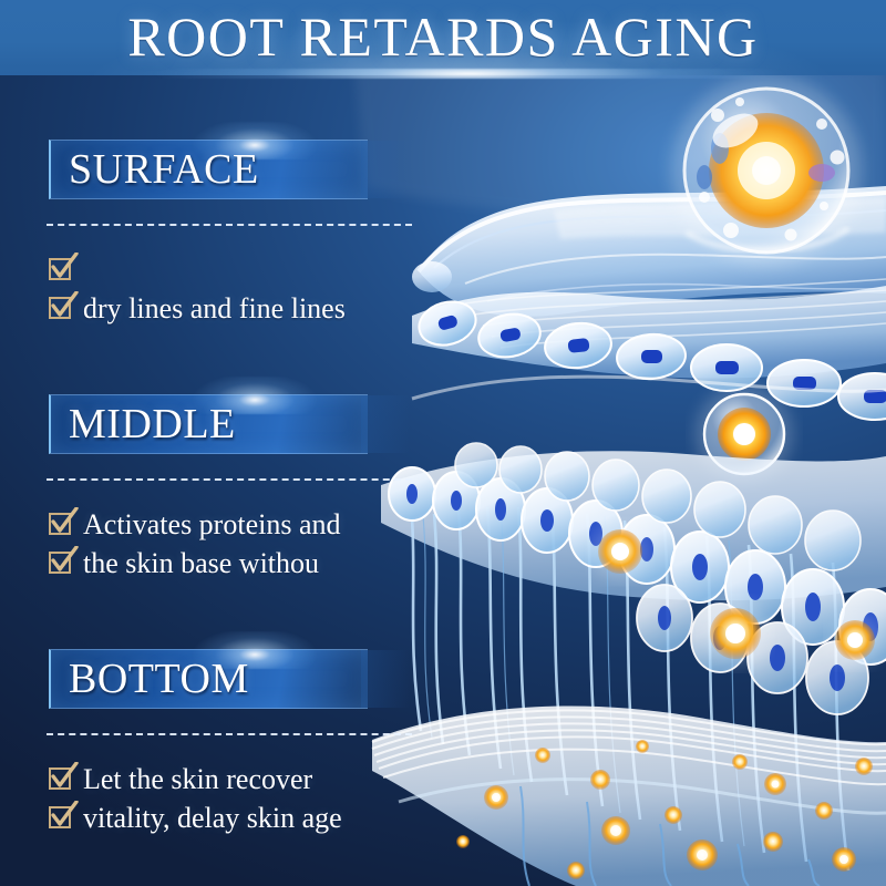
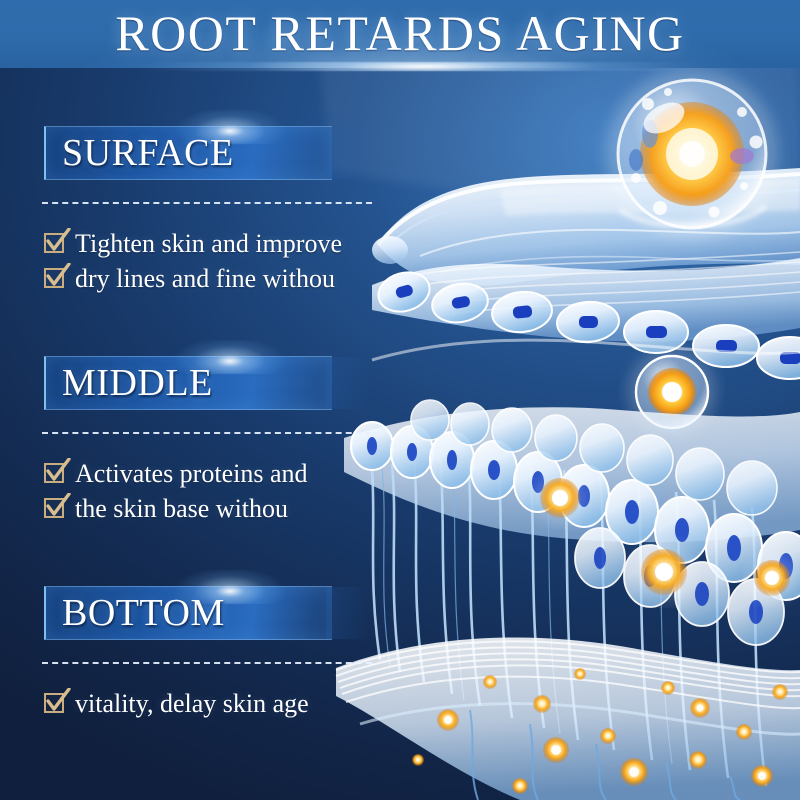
  ROOT RETARDS AGING
  SURFACE
+ Tighten skin and improve
- dry lines and fine lines
+ dry lines and fine withou
  MIDDLE
  Activates proteins and
  the skin base withou
  BOTTOM
- Let the skin recover
  vitality, delay skin age
